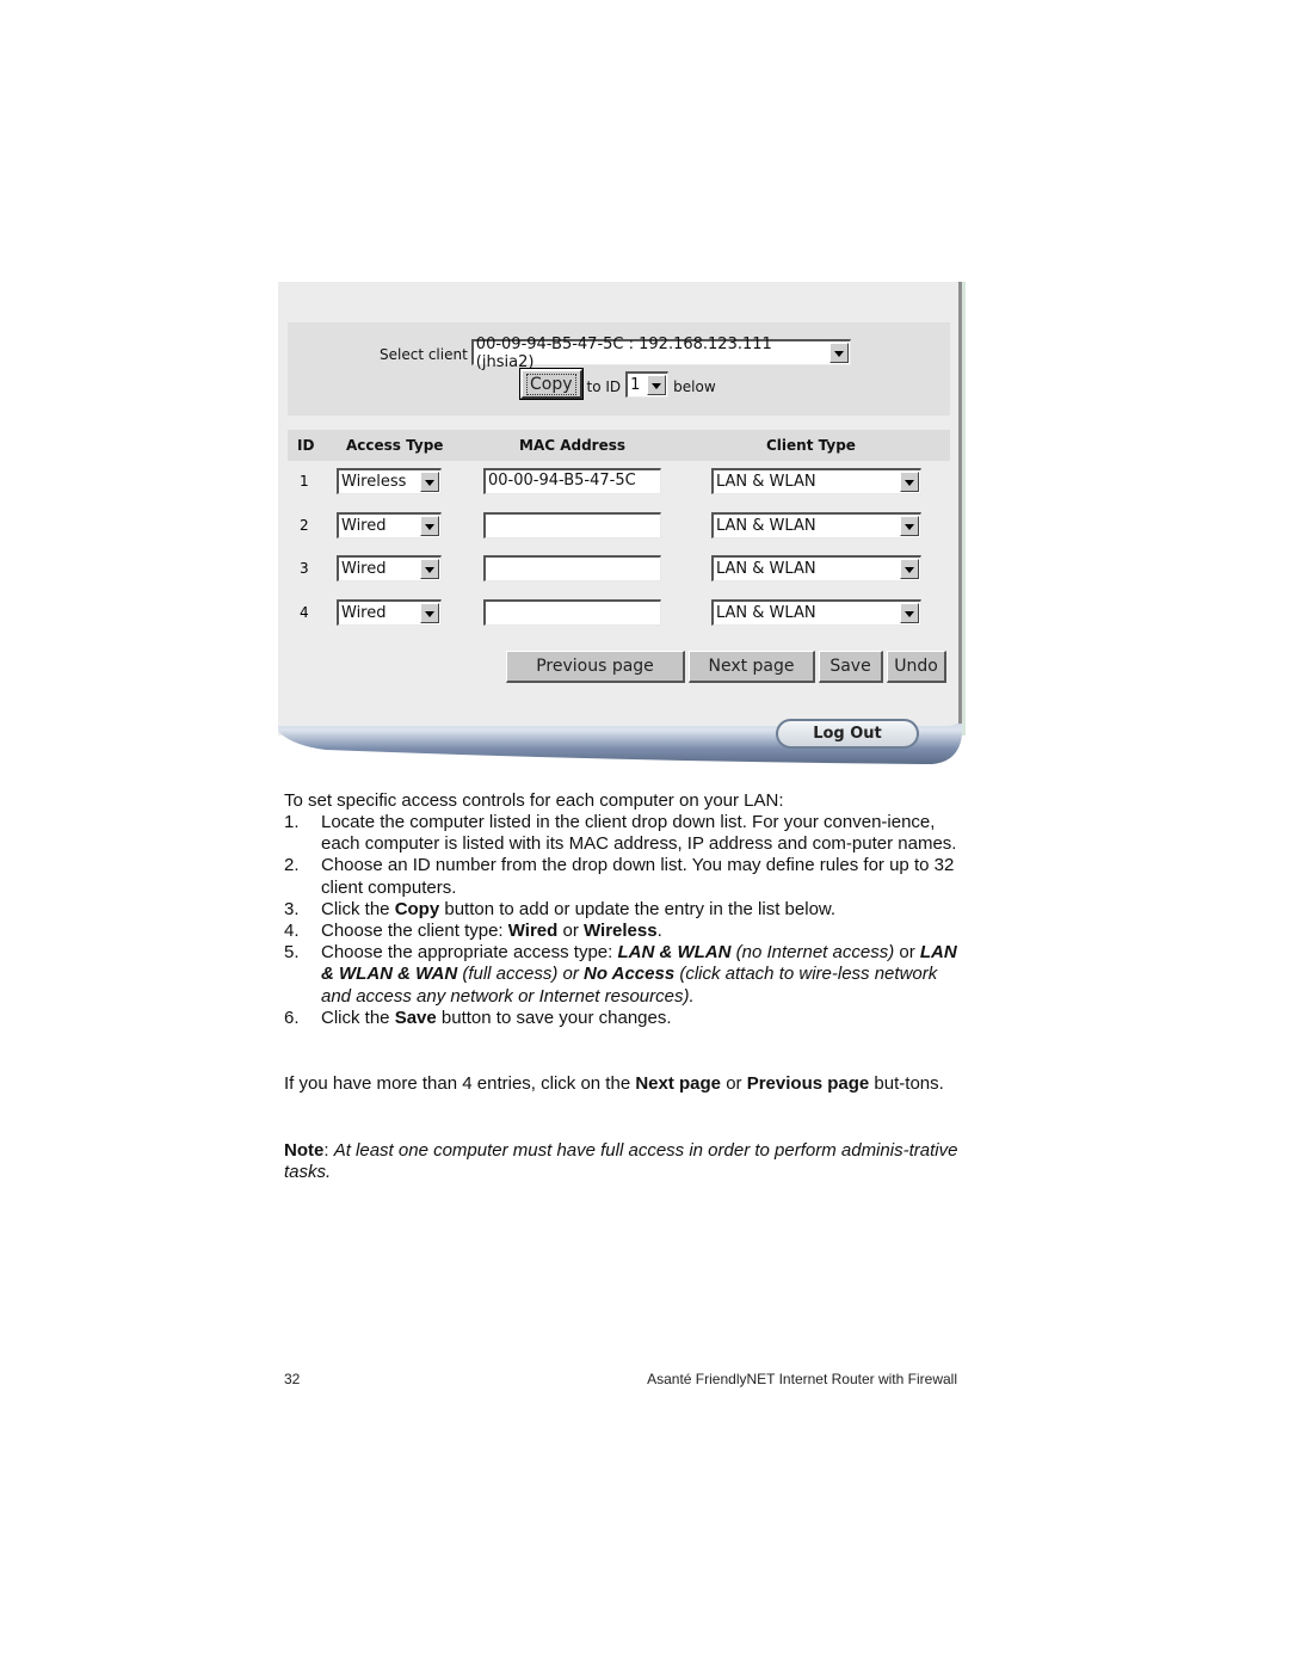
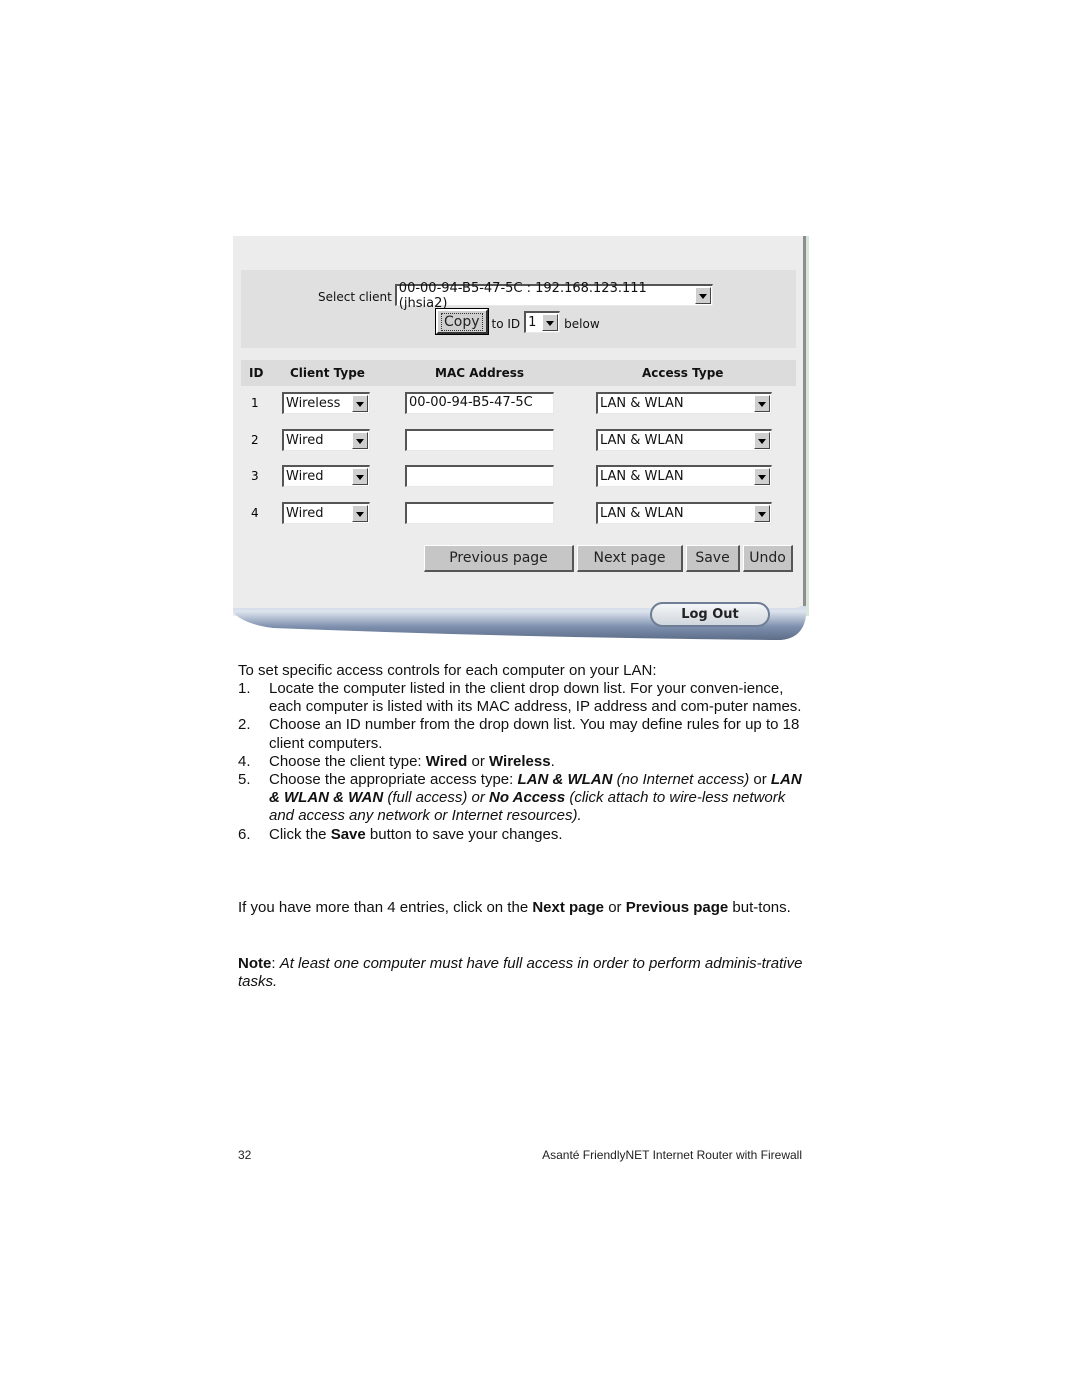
  Select client
- 00-09-94-B5-47-5C : 192.168.123.111 (jhsia2)
+ 00-00-94-B5-47-5C : 192.168.123.111 (jhsia2)
  Copy
  to ID
  1
  below
  ID
- Access Type
+ Client Type
  MAC Address
- Client Type
+ Access Type
  Previous page
  Next page
  Save
  Undo
  1
  Wireless
  00-00-94-B5-47-5C
  LAN & WLAN
  2
  Wired
  LAN & WLAN
  3
  Wired
  LAN & WLAN
  4
  Wired
  LAN & WLAN
  Log Out
  To set specific access controls for each computer on your LAN:
  1.
  Locate the computer listed in the client drop down list. For your conven-ience, each computer is listed with its MAC address, IP address and com-puter names.
  2.
- Choose an ID number from the drop down list. You may define rules for up to 32 client computers.
+ Choose an ID number from the drop down list. You may define rules for up to 18 client computers.
- 3.
- Click the Copy button to add or update the entry in the list below.
  4.
  Choose the client type: Wired or Wireless.
  5.
  Choose the appropriate access type: LAN & WLAN (no Internet access) or LAN & WLAN & WAN (full access) or No Access (click attach to wire-less network and access any network or Internet resources).
  6.
  Click the Save button to save your changes.
  If you have more than 4 entries, click on the Next page or Previous page but-tons.
  Note: At least one computer must have full access in order to perform adminis-trative tasks.
  32
  Asanté FriendlyNET Internet Router with Firewall
